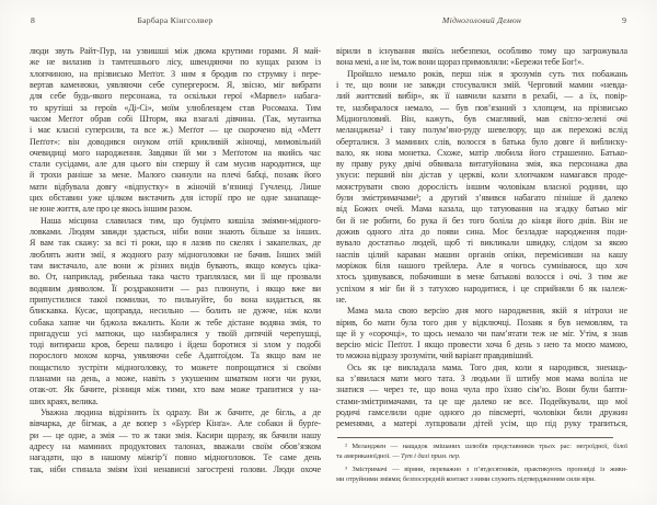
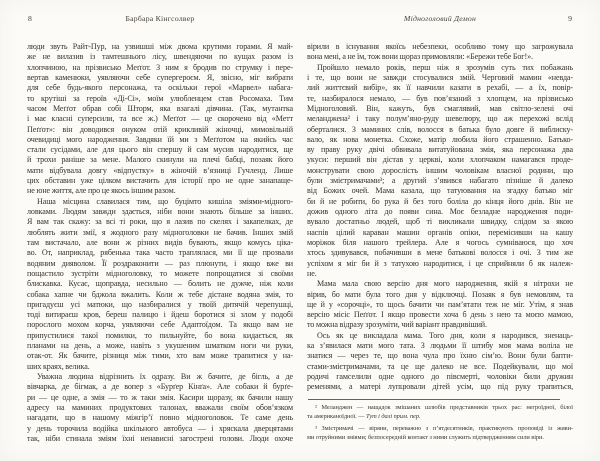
  8
  Барбара Кінгсолвер
  люди звуть Райт-Пур, на узвишші між двома крутими горами. Я май-
  же не вилазив із тамтешнього лісу, швендяючи по кущах разом із
  хлопчиною, на прізвисько Меґґот. З ним я бродив по струмку і пере-
  вертав каменюки, уявляючи себе супергероєм. Я, звісно, міг вибрати
  для себе будь-якого персонажа, та оскільки герої «Марвел» набага-
  то крутіші за героїв «Ді-Сі», моїм улюбленцем став Росомаха. Тим
  часом Меґґот обрав собі Шторм, яка взагалі дівчина. (Так, мутантка
  і має класні суперсили, та все ж.) Меґґот — це скорочено від «Метт
  Пеґґот»: він доводився онуком отій крикливій жіночці, мимовільній
  очевидиці мого народження. Завдяки їй ми з Меґґотом на якийсь час
  стали сусідами, але для цього він спершу й сам мусив народитися, ще
  й трохи раніше за мене. Малого скинули на плечі бабці, позаяк його
  мати відбувала довгу «відпустку» в жіночій в’язниці Гучленд. Лише
  цих обставин уже цілком вистачить для історії про не одне занапаще-
  не юне життя, але про це якось іншим разом.
  Наша місцина славилася тим, що буцімто кишіла зміями-мідного-
  ловками. Людям завжди здається, ніби вони знають більше за інших.
  Я вам так скажу: за всі ті роки, що я лазив по скелях і закапелках, де
  люблять жити змії, я жодного разу мідноголовки не бачив. Інших змій
  там вистачало, але вони ж різних видів бувають, якщо комусь ціка-
  во. От, наприклад, рябенька така часто траплялася, ми її ще прозвали
  водяним дияволом. Її роздраконити — раз плюнути, і якщо вже ви
- припустилися такої помилки, то пильнуйте, бо вона кидається, як
+ пощастило зустріти мідноголовку, то можете попрощатися зі своїми
  блискавка. Кусає, щоправда, несильно — болить не дужче, ніж коли
  собака хапне чи бджола вжалить. Коли ж тебе дістане водяна змія, то
  пригадуєш усі матюки, що назбиралися у твоїй дитячій черепушці,
  тоді витираєш кров, береш палицю і йдеш боротися зі злом у подобі
  порослого мохом корча, уявляючи себе Адаптоїдом. Та якщо вам не
- пощастило зустріти мідноголовку, то можете попрощатися зі своїми
+ припустилися такої помилки, то пильнуйте, бо вона кидається, як
  планами на день, а може, навіть з укушеним шматком ноги чи руки,
  отак-от. Як бачите, різниця між тими, хто вам може трапитися у на-
  ших краях, велика.
  Уважна людина відрізнить їх одразу. Ви ж бачите, де бігль, а де
  вівчарка, де бігмак, а де вопер з «Бурґер Кінґа». Але собаки й бурґе-
  ри — це одне, а змія — то ж таки змія. Касири щоразу, як бачили нашу
  адресу на маминих продуктових талонах, вважали своїм обов’язком
  нагадати, що в нашому міжгір’ї повно мідноголовок. Те саме день
+ у день торочила водійка шкільного автобуса — і хряскала дверцятами
  так, ніби стинала зміям їхні ненависні загострені голови. Люди охоче
  Мідноголовий Демон
  9
  вірили в існування якоїсь небезпеки, особливо тому що загрожувала
  вона мені, а не їм, тож вони щораз примовляли: «Бережи тебе Бог!».
  Пройшло немало років, перш ніж я зрозумів суть тих побажань
  і те, що вони не завжди стосувалися змій. Черговий мамин «невда-
  лий життєвий вибір», як її навчили казати в рехабі, — а їх, повір-
  те, назбиралося немало, — був пов’язаний з хлопцем, на прізвисько
  Мідноголовий. Він, кажуть, був смаглявий, мав світло-зелені очі
  меланджена² і таку полум’яно-руду шевелюру, що аж перехожі вслід
  оберталися. З маминих слів, волосся в батька було довге й виблиску-
  вало, як нова монетка. Схоже, матір любила його страшенно. Батько-
  ву праву руку двічі обвивала витатуйована змія, яка персонажа два
  укуси: перший він дістав у церкві, коли хлопчаком намагався проде-
  монструвати свою дорослість іншим чоловікам власної родини, що
  були змієтримачами³; а другий з’явився набагато пізніше й далеко
  від Божих очей. Мама казала, що татуювання на згадку батько міг
  би й не робити, бо рука й без того боліла до кінця його днів. Він не
  дожив одного літа до появи сина. Моє безладне народження поди-
  вувало достатньо людей, щоб ті викликали швидку, слідом за якою
  наспів цілий караван машин органів опіки, перемісивши на кашу
  моріжок біля нашого трейлера. Але я чогось сумніваюся, що хоч
  хтось здивувався, побачивши в мене батькові волосся і очі. З тим же
  успіхом я міг би й з татухою народитися, і це сприйняли б як належ-
  не.
  Мама мала свою версію дня мого народження, якій я нітрохи не
  вірив, бо мати була того дня у відключці. Позаяк я був немовлям, та
- ще й у «сорочці», то щось немало чи пам’ятати теж не міг. Утім, я знав
+ ще й у «сорочці», то щось бачити чи пам’ятати теж не міг. Утім, я знав
  версію місіс Пеґґот. І якщо провести хоча б день з нею та моєю мамою,
  то можна відразу зрозуміти, чий варіант правдивіший.
  Ось як це викладала мама. Того дня, коли я народився, зненаць-
  ка з’явилася мати мого тата. З людьми її штибу моя мама воліла не
  знатися — через те, що вона чула про їхню сім’ю. Вони були бапти-
  стами-змієтримачами, та це ще далеко не все. Подейкували, що мої
  родичі гамселили одне одного до півсмерті, чоловіки били дружин
  ременями, а матері лупцювали дітей усім, що під руку трапиться,
